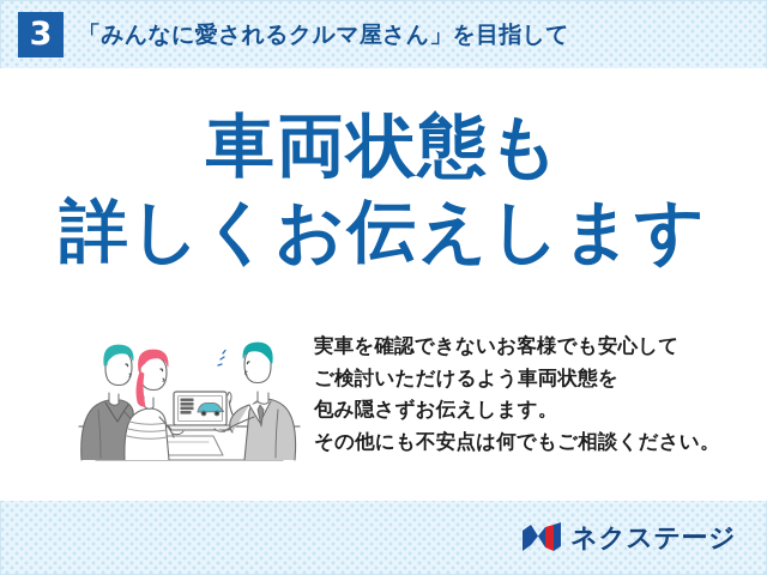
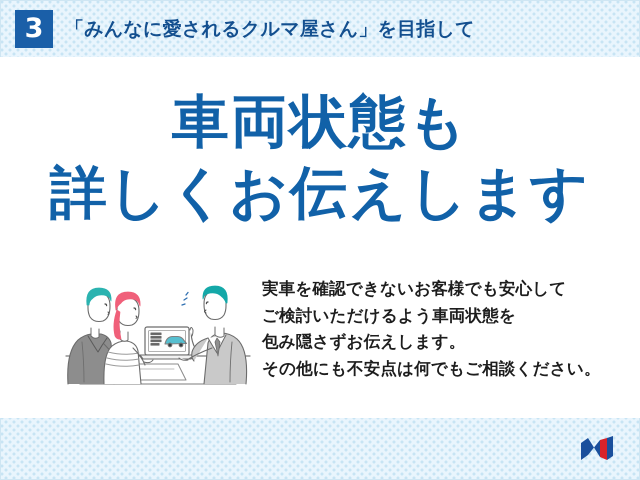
  3
  「みんなに愛されるクルマ屋さん」を目指して
  車両状態も
  詳しくお伝えします
  実車を確認できないお客様でも安心して
  ご検討いただけるよう車両状態を
  包み隠さずお伝えします。
  その他にも不安点は何でもご相談ください。
- ネクステージ
